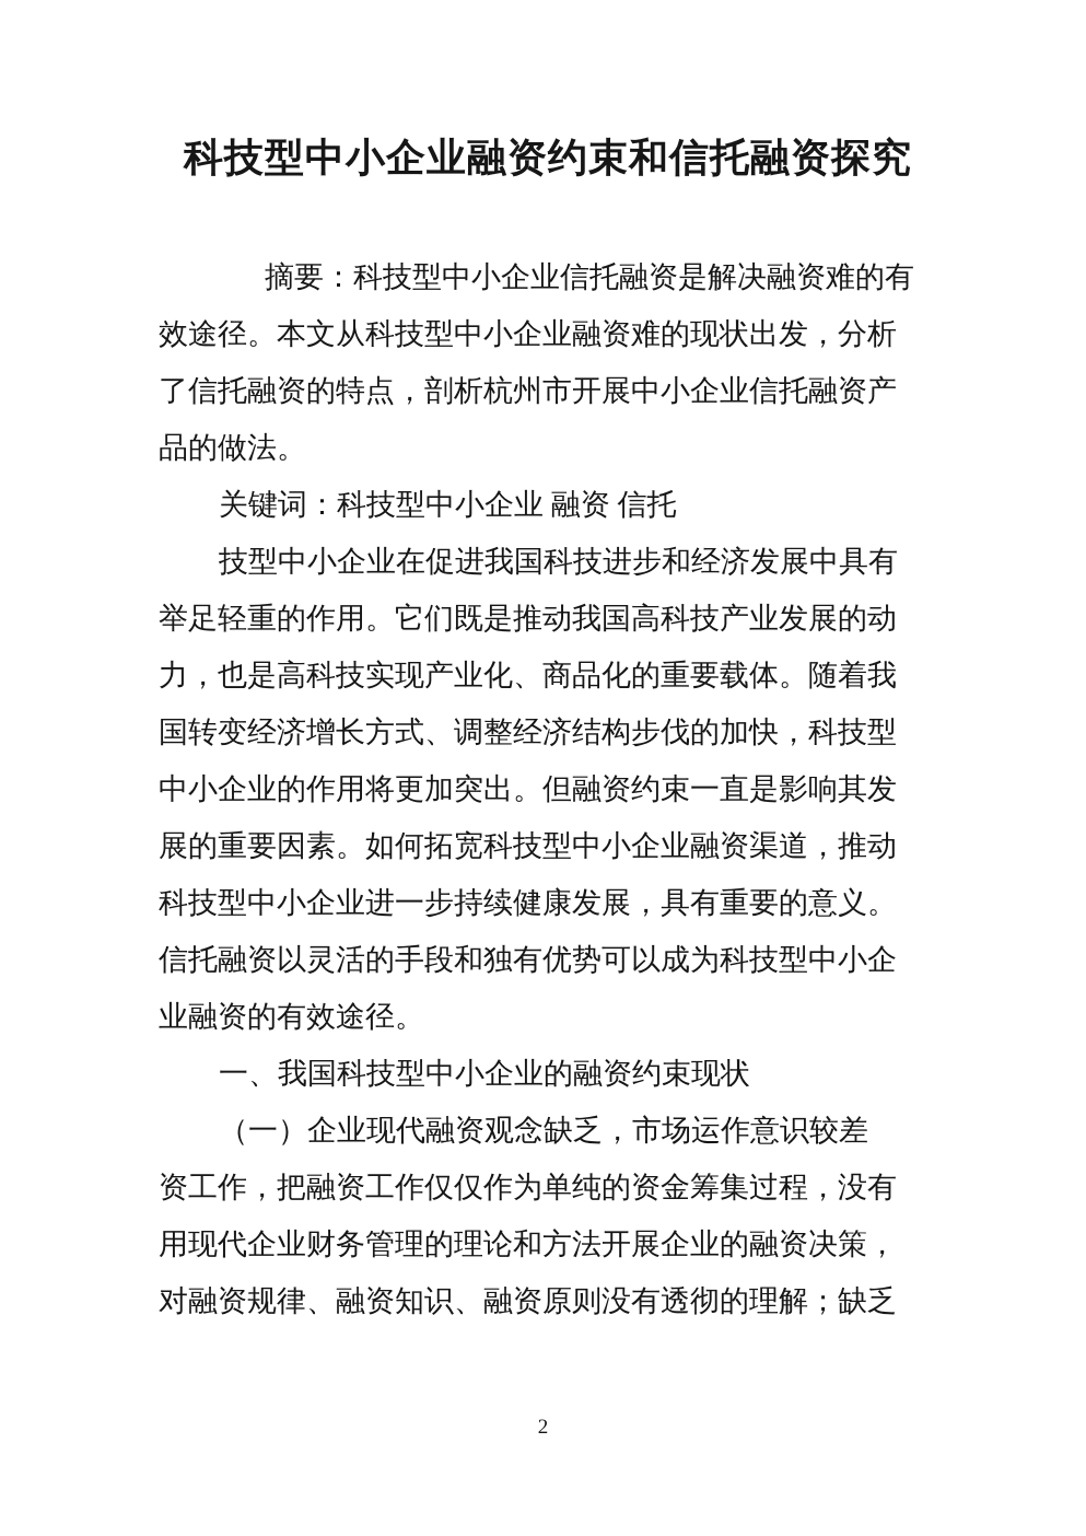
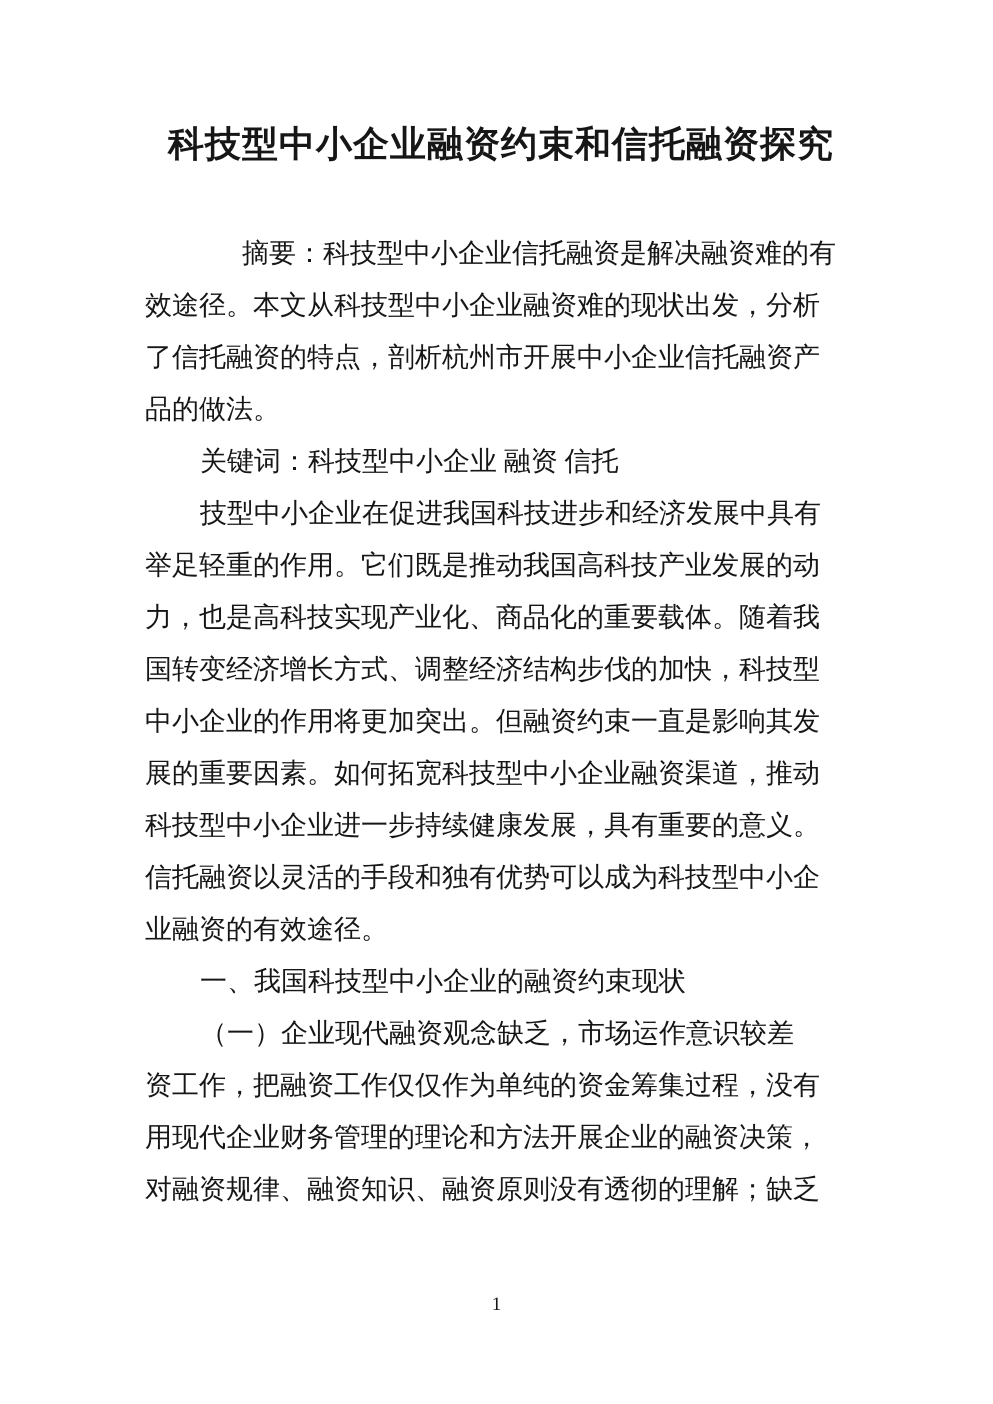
  科技型中小企业融资约束和信托融资探究
  摘要：科技型中小企业信托融资是解决融资难的有
  效途径。本文从科技型中小企业融资难的现状出发，分析
  了信托融资的特点，剖析杭州市开展中小企业信托融资产
  品的做法。
  关键词：科技型中小企业 融资 信托
  技型中小企业在促进我国科技进步和经济发展中具有
  举足轻重的作用。它们既是推动我国高科技产业发展的动
  力，也是高科技实现产业化、商品化的重要载体。随着我
  国转变经济增长方式、调整经济结构步伐的加快，科技型
  中小企业的作用将更加突出。但融资约束一直是影响其发
  展的重要因素。如何拓宽科技型中小企业融资渠道，推动
  科技型中小企业进一步持续健康发展，具有重要的意义。
  信托融资以灵活的手段和独有优势可以成为科技型中小企
  业融资的有效途径。
  一、我国科技型中小企业的融资约束现状
  （一）企业现代融资观念缺乏，市场运作意识较差
  资工作，把融资工作仅仅作为单纯的资金筹集过程，没有
  用现代企业财务管理的理论和方法开展企业的融资决策，
  对融资规律、融资知识、融资原则没有透彻的理解；缺乏
- 2
+ 1
